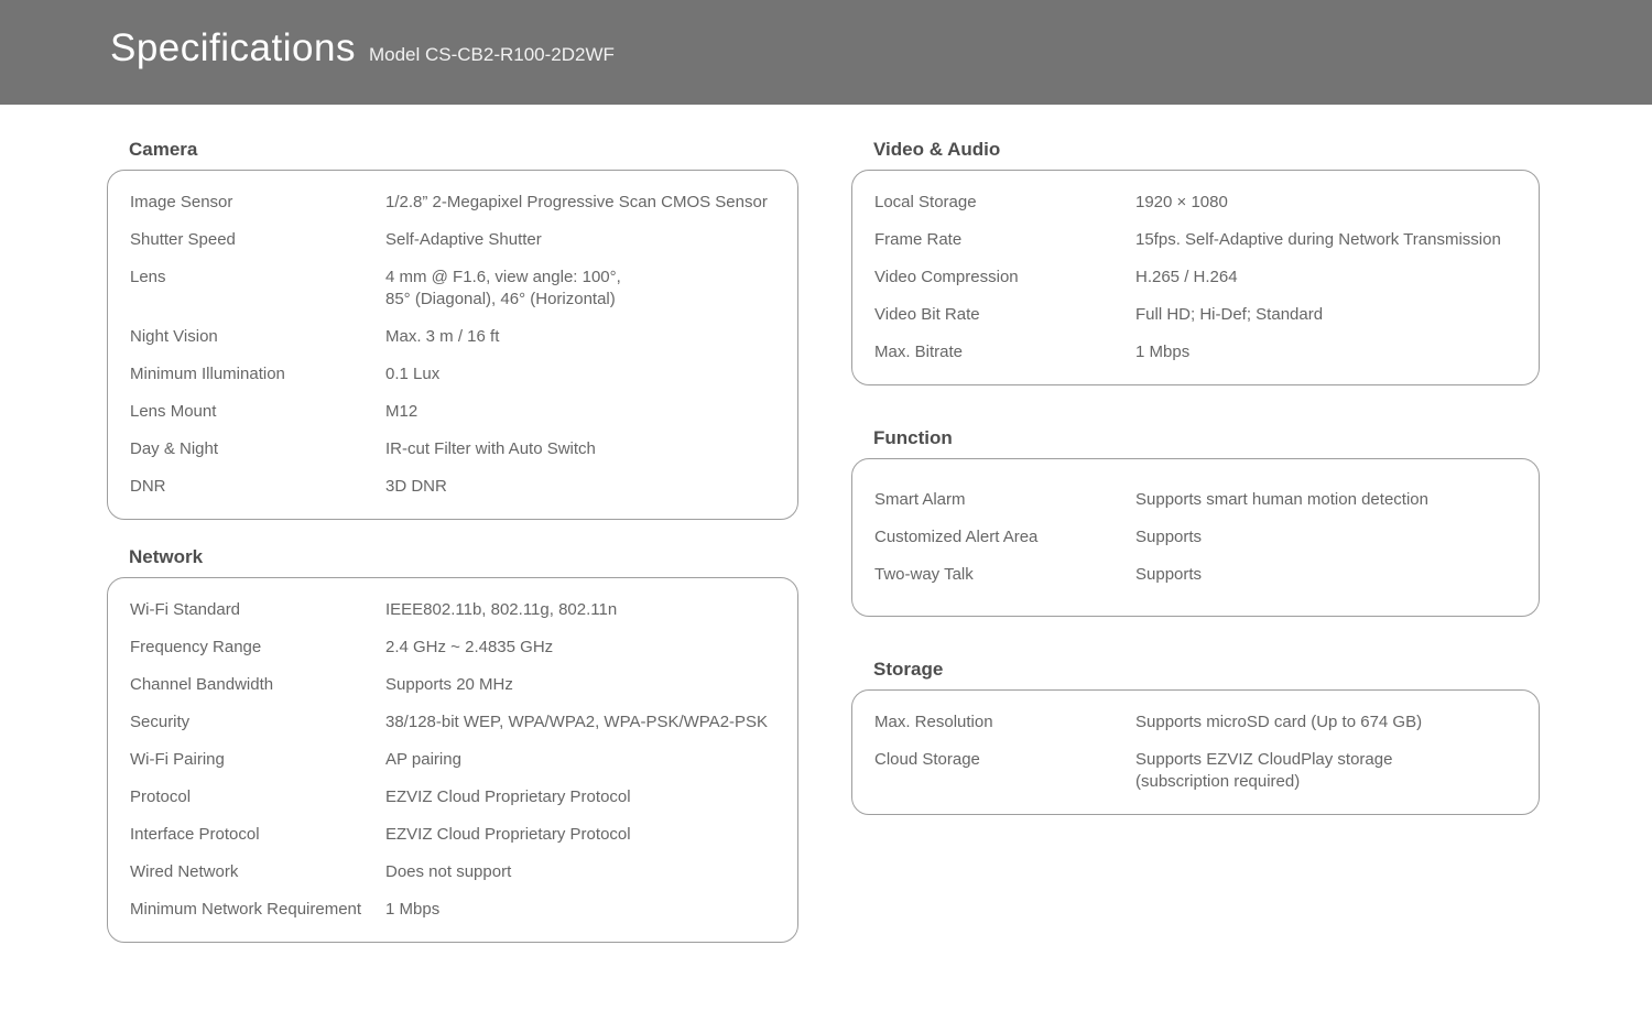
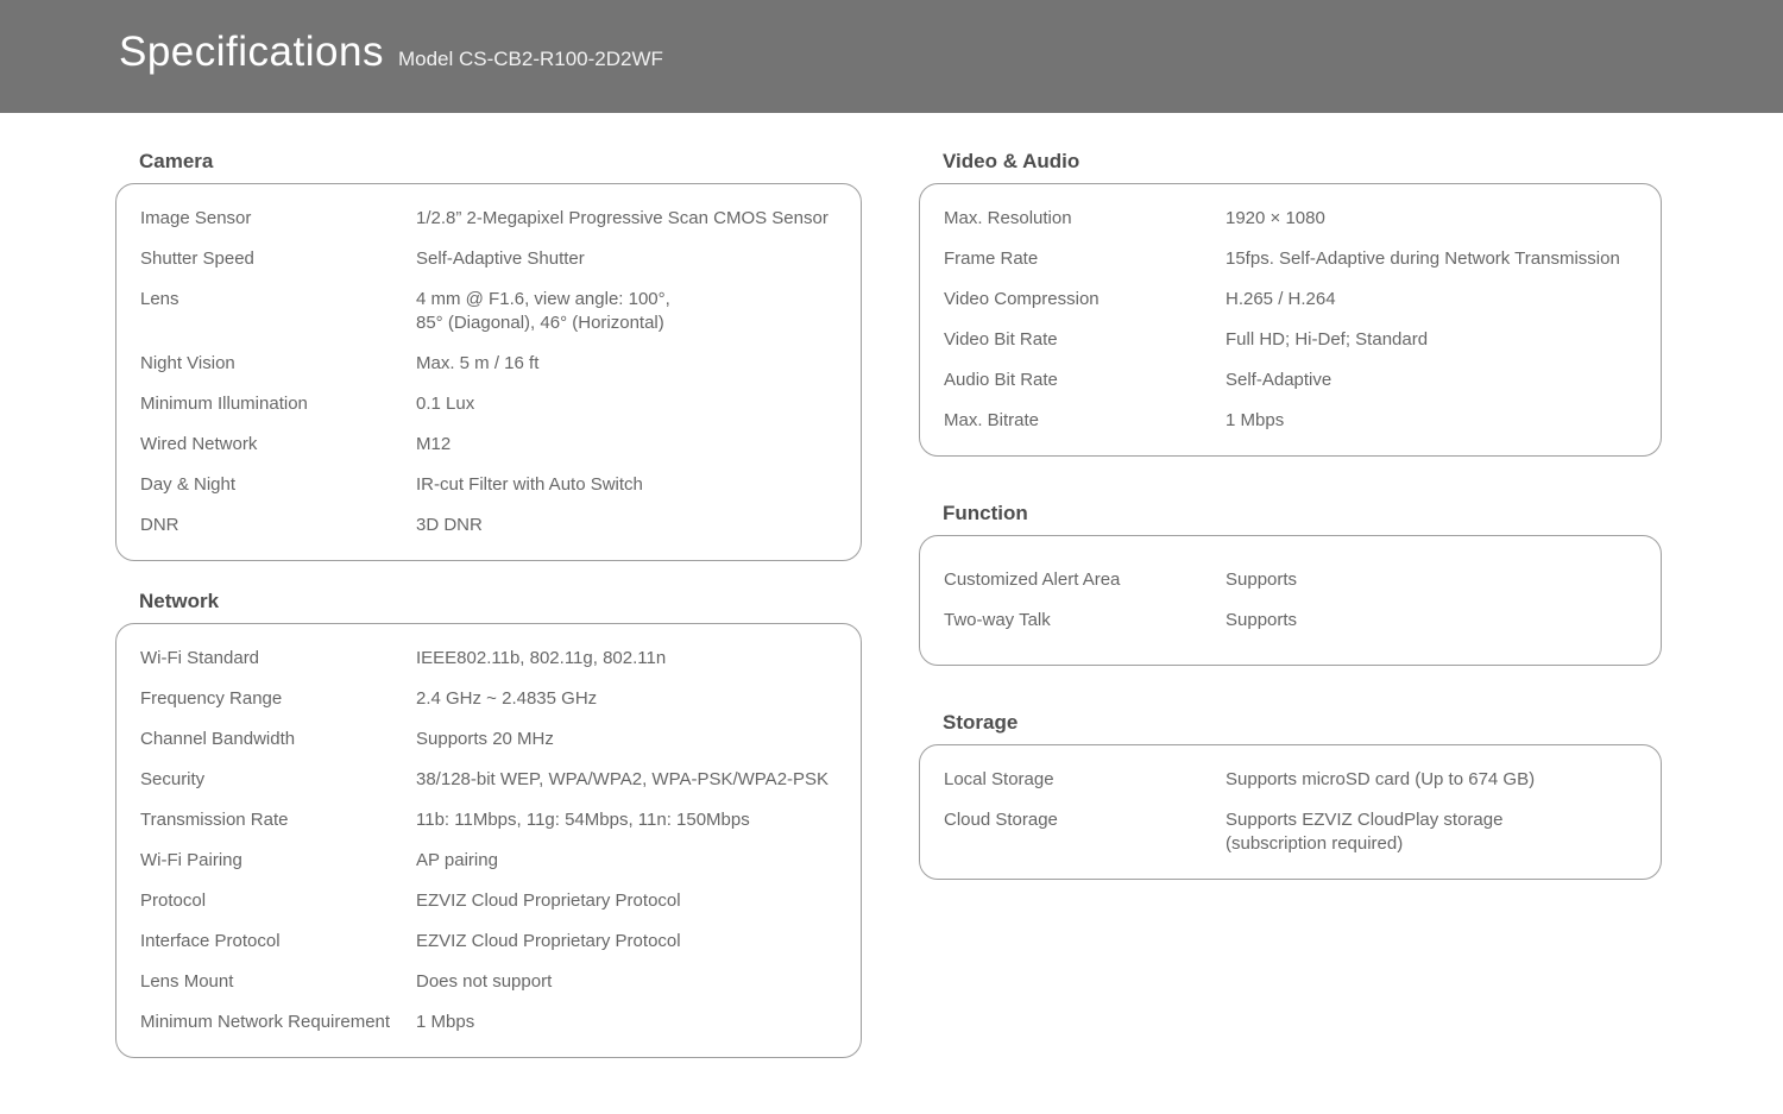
  Specifications
  Model CS-CB2-R100-2D2WF
  Camera
  Image Sensor
  1/2.8” 2-Megapixel Progressive Scan CMOS Sensor
  Shutter Speed
  Self-Adaptive Shutter
  Lens
  4 mm @ F1.6, view angle: 100°,
  85° (Diagonal), 46° (Horizontal)
  Night Vision
- Max. 3 m / 16 ft
+ Max. 5 m / 16 ft
  Minimum Illumination
  0.1 Lux
- Lens Mount
+ Wired Network
  M12
  Day & Night
  IR-cut Filter with Auto Switch
  DNR
  3D DNR
  Network
  Wi-Fi Standard
  IEEE802.11b, 802.11g, 802.11n
  Frequency Range
  2.4 GHz ~ 2.4835 GHz
  Channel Bandwidth
  Supports 20 MHz
  Security
  38/128-bit WEP, WPA/WPA2, WPA-PSK/WPA2-PSK
+ Transmission Rate
+ 11b: 11Mbps, 11g: 54Mbps, 11n: 150Mbps
  Wi-Fi Pairing
  AP pairing
  Protocol
  EZVIZ Cloud Proprietary Protocol
  Interface Protocol
  EZVIZ Cloud Proprietary Protocol
- Wired Network
+ Lens Mount
  Does not support
  Minimum Network Requirement
  1 Mbps
  Video & Audio
- Local Storage
+ Max. Resolution
  1920 × 1080
  Frame Rate
  15fps. Self-Adaptive during Network Transmission
  Video Compression
  H.265 / H.264
  Video Bit Rate
  Full HD; Hi-Def; Standard
+ Audio Bit Rate
+ Self-Adaptive
  Max. Bitrate
  1 Mbps
  Function
- Smart Alarm
- Supports smart human motion detection
  Customized Alert Area
  Supports
  Two-way Talk
  Supports
  Storage
- Max. Resolution
+ Local Storage
  Supports microSD card (Up to 674 GB)
  Cloud Storage
  Supports EZVIZ CloudPlay storage
  (subscription required)
